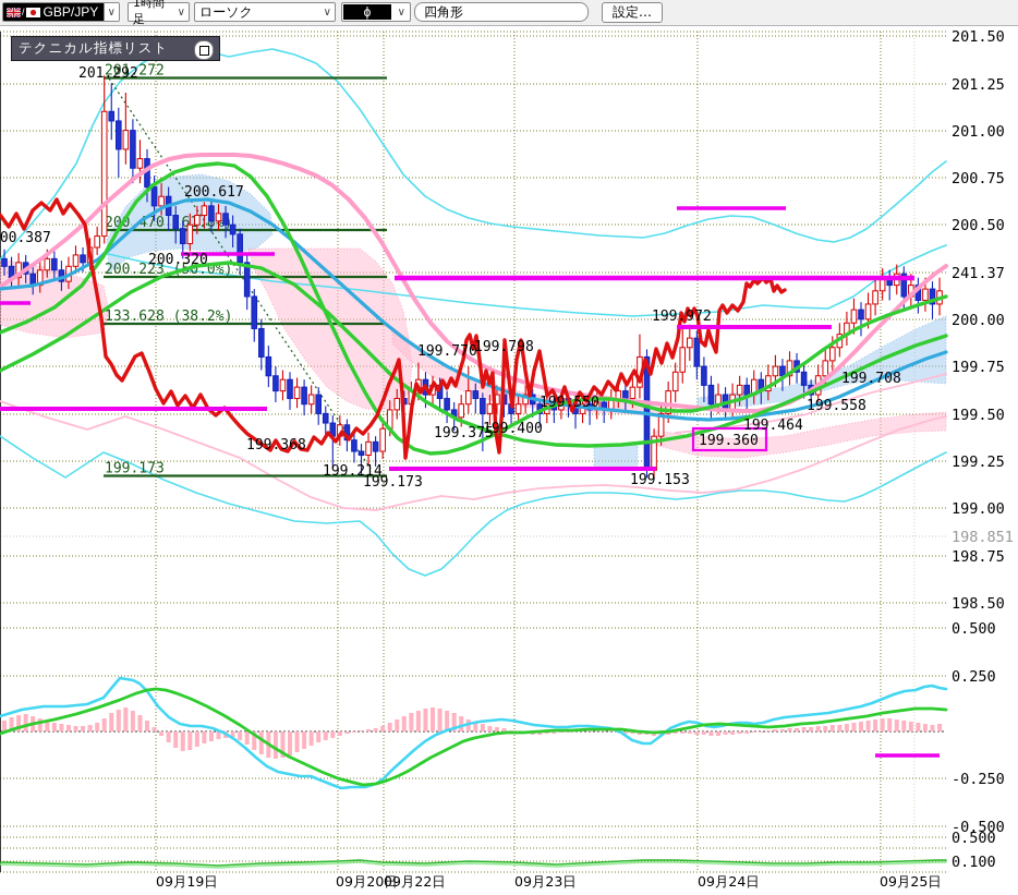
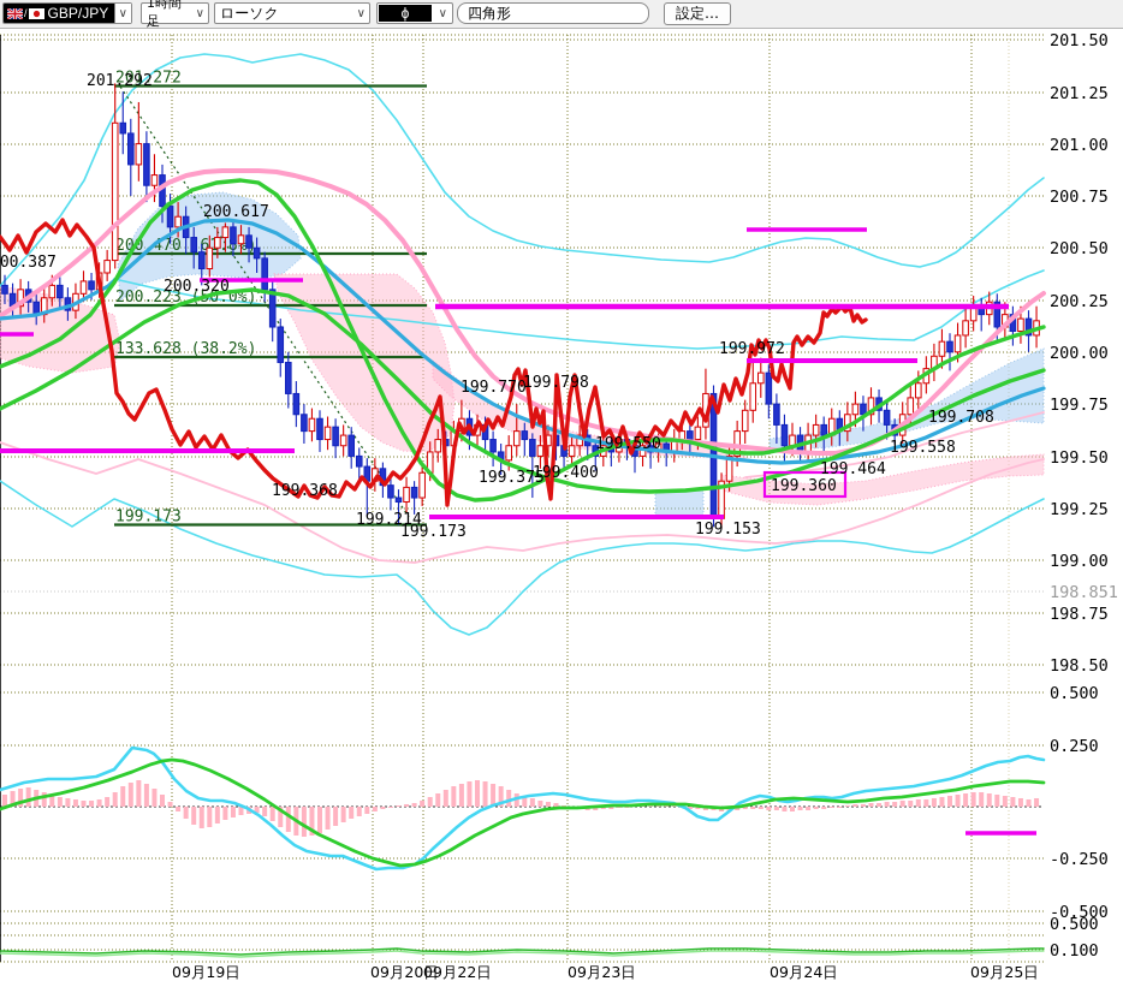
  201.272
  200.4706.%
  200.2230.0%)
  133.628 (38.2%)
  199.173
  00.387
  201.292
  200.617
  200.320
  199.770
  199.798
  199.550
  199.375
  199.400
  199.368
  199.214
  199.173
  199.153
  199.972
  199.464
  199.558
  199.708
  199.360
  201.50
  201.25
  201.00
  200.75
  200.50
- 241.37
+ 200.25
  200.00
  199.75
  199.50
  199.25
  199.00
  198.851
  198.75
  198.50
  0.500
  0.250
  -0.250
  -0.500
  0.500
  0.100
  09月19日
  09月20日
  09月22日
  09月23日
  09月24日
  09月25日
  /
  GBP/JPY
  ∨
  1時間足
  ∨
  ローソク
  ∨
  ϕ
  ∨
  四角形
  設定…
- テクニカル指標リスト
